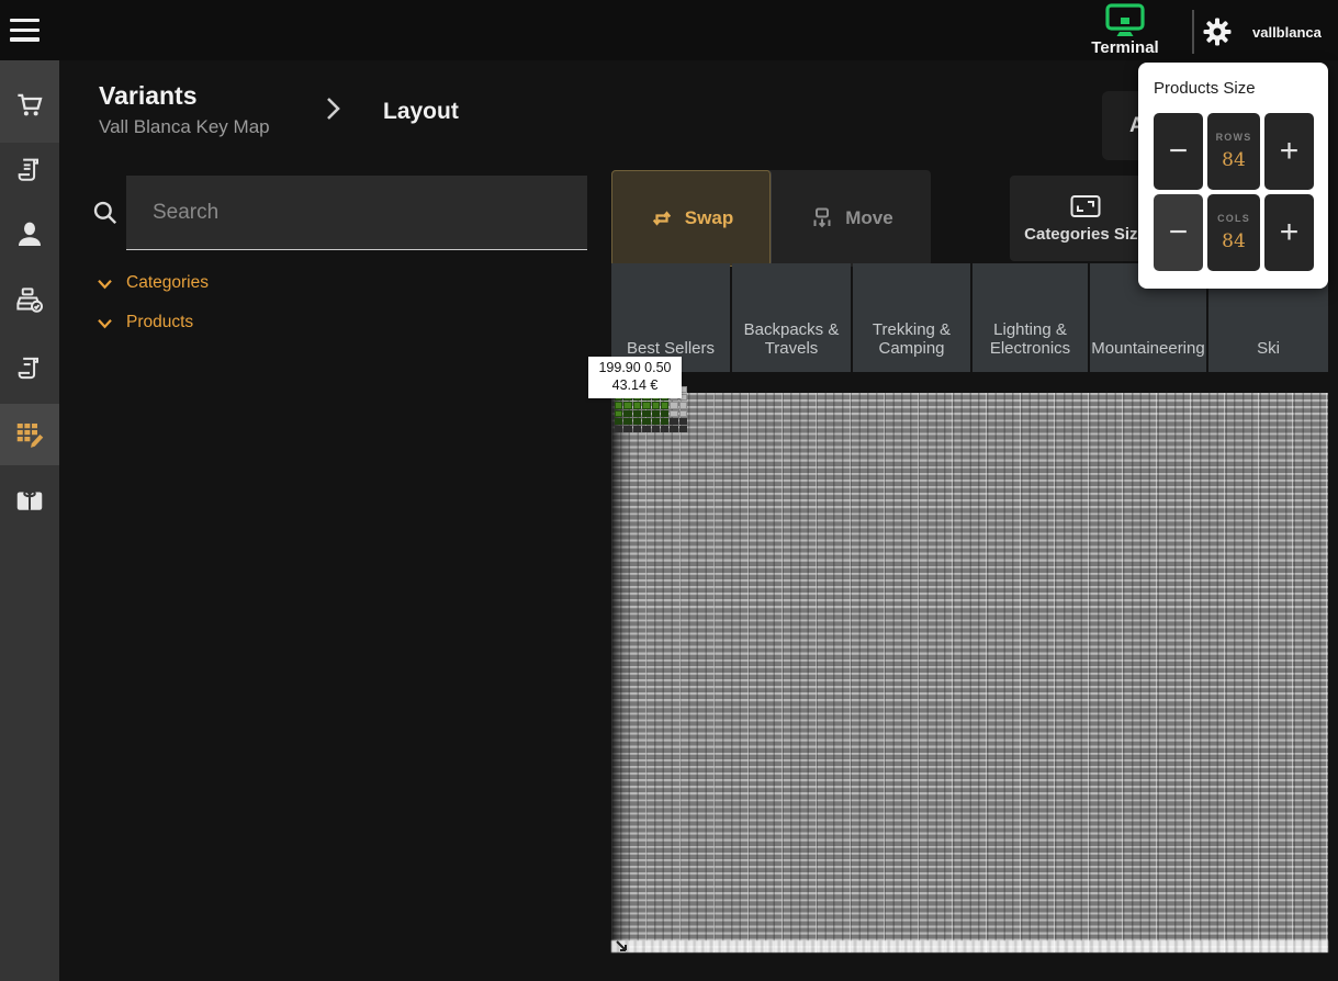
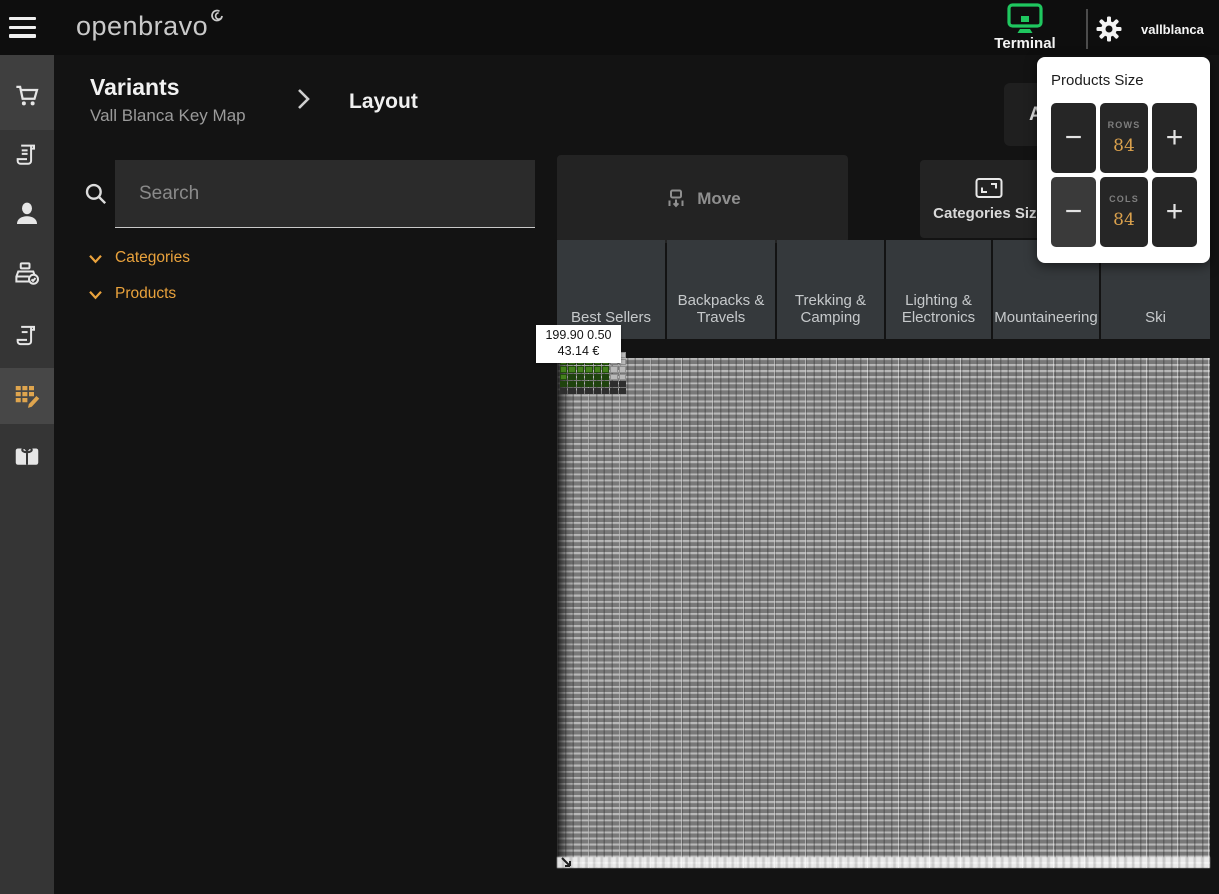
+ openbravo
  Terminal
  vallblanca
  Variants
  Vall Blanca Key Map
  Layout
  Search
  Categories
  Products
- Swap
  Move
  Categories Siz
  A
  Best Sellers
  Backpacks & Travels
  Trekking & Camping
  Lighting & Electronics
  Mountaineering
  Ski
  199.90 0.50
  43.14 €
  Products Size
  −
  ROWS
  84
  +
  −
  COLS
  84
  +
